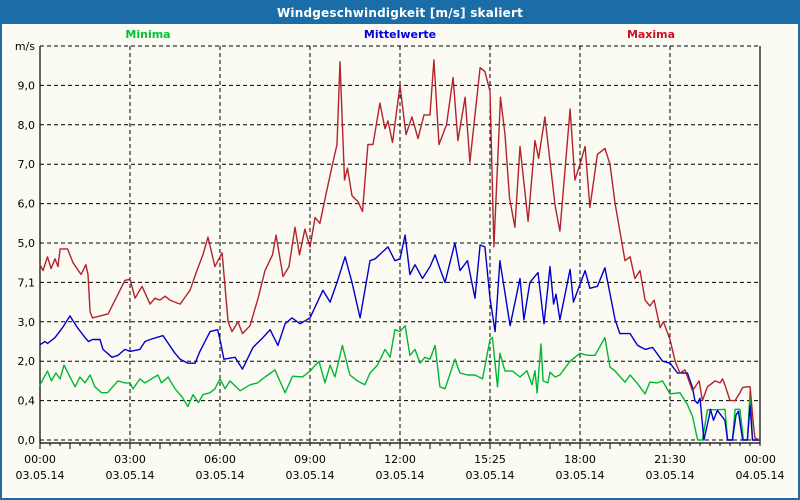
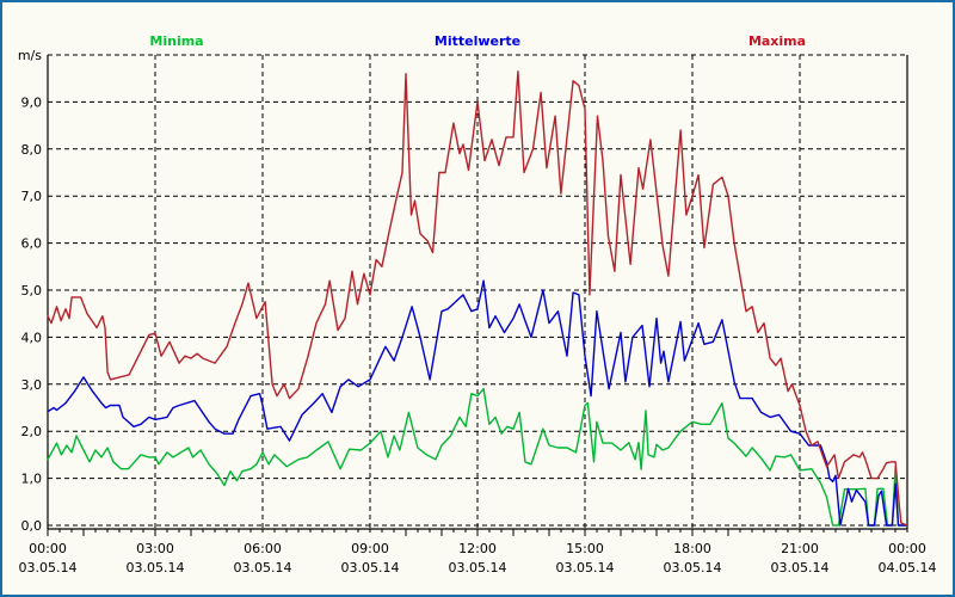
- Windgeschwindigkeit [m/s] skaliert
  Minima
  Mittelwerte
  Maxima
  0,0
- 0,4
+ 1,0
  2,0
  3,0
- 7,1
+ 4,0
  5,0
  6,0
  7,0
  8,0
  9,0
  m/s
  00:00
  03.05.14
  03:00
  03.05.14
  06:00
  03.05.14
  09:00
  03.05.14
  12:00
  03.05.14
- 15:25
+ 15:00
  03.05.14
  18:00
  03.05.14
- 21:30
+ 21:00
  03.05.14
  00:00
  04.05.14
